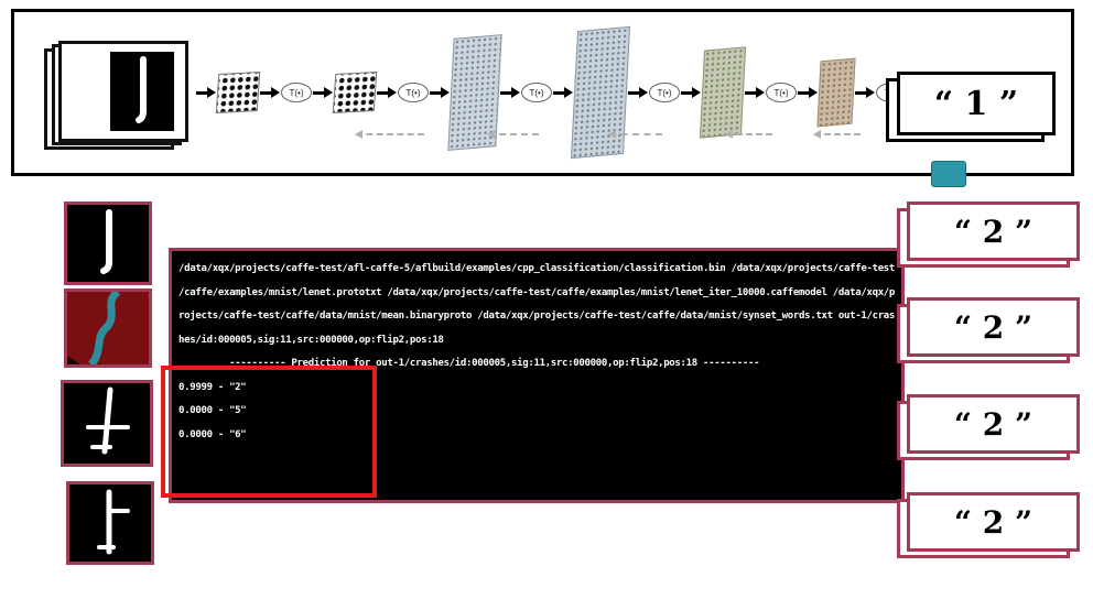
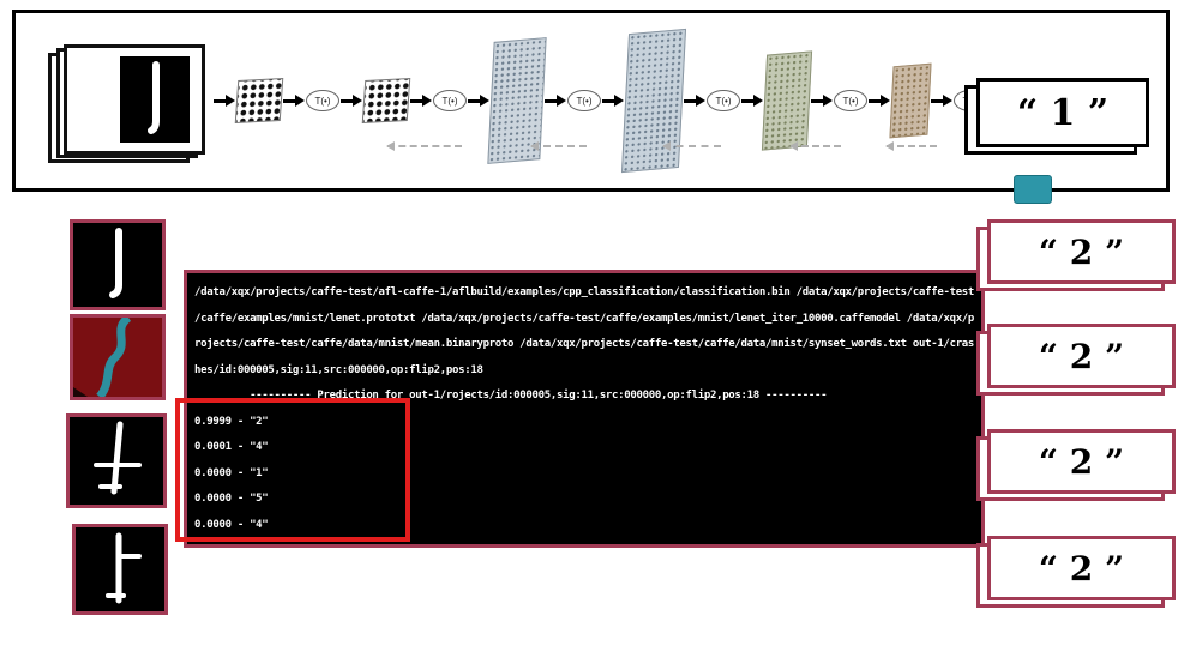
  T(•)
  T(•)
  T(•)
  T(•)
  T(•)
  “ 1 ”
- /data/xqx/projects/caffe-test/afl-caffe-5/aflbuild/examples/cpp_classification/classification.bin /data/xqx/projects/caffe-test
+ /data/xqx/projects/caffe-test/afl-caffe-1/aflbuild/examples/cpp_classification/classification.bin /data/xqx/projects/caffe-test
  /caffe/examples/mnist/lenet.prototxt /data/xqx/projects/caffe-test/caffe/examples/mnist/lenet_iter_10000.caffemodel /data/xqx/p
  rojects/caffe-test/caffe/data/mnist/mean.binaryproto /data/xqx/projects/caffe-test/caffe/data/mnist/synset_words.txt out-1/cras
  hes/id:000005,sig:11,src:000000,op:flip2,pos:18
- ---------- Prediction for out-1/crashes/id:000005,sig:11,src:000000,op:flip2,pos:18 ----------
+ ---------- Prediction for out-1/rojects/id:000005,sig:11,src:000000,op:flip2,pos:18 ----------
  0.9999 - "2"
+ 0.0001 - "4"
+ 0.0000 - "1"
  0.0000 - "5"
- 0.0000 - "6"
+ 0.0000 - "4"
  “ 2 ”
  “ 2 ”
  “ 2 ”
  “ 2 ”
